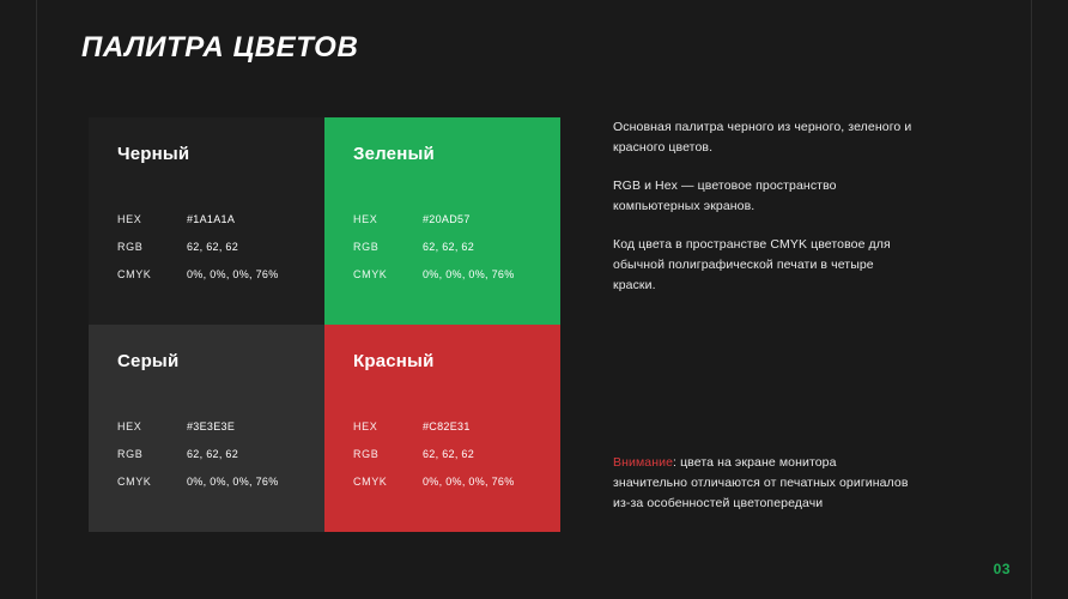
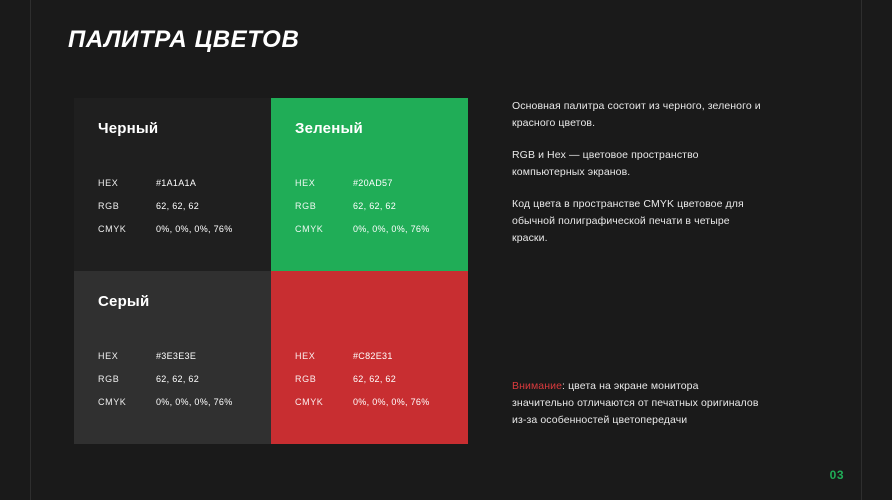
  ПАЛИТРА ЦВЕТОВ
  Черный
  HEX
  #1A1A1A
  RGB
  62, 62, 62
  CMYK
  0%, 0%, 0%, 76%
  Зеленый
  HEX
  #20AD57
  RGB
  62, 62, 62
  CMYK
  0%, 0%, 0%, 76%
  Серый
  HEX
  #3E3E3E
  RGB
  62, 62, 62
  CMYK
  0%, 0%, 0%, 76%
- Красный
  HEX
  #C82E31
  RGB
  62, 62, 62
  CMYK
  0%, 0%, 0%, 76%
- Основная палитра черного из черного, зеленого и красного цветов.
+ Основная палитра состоит из черного, зеленого и красного цветов.
  RGB и Hex — цветовое пространство компьютерных экранов.
  Код цвета в пространстве CMYK цветовое для обычной полиграфической печати в четыре краски.
  Внимание: цвета на экране монитора значительно отличаются от печатных оригиналов из-за особенностей цветопередачи
  03
